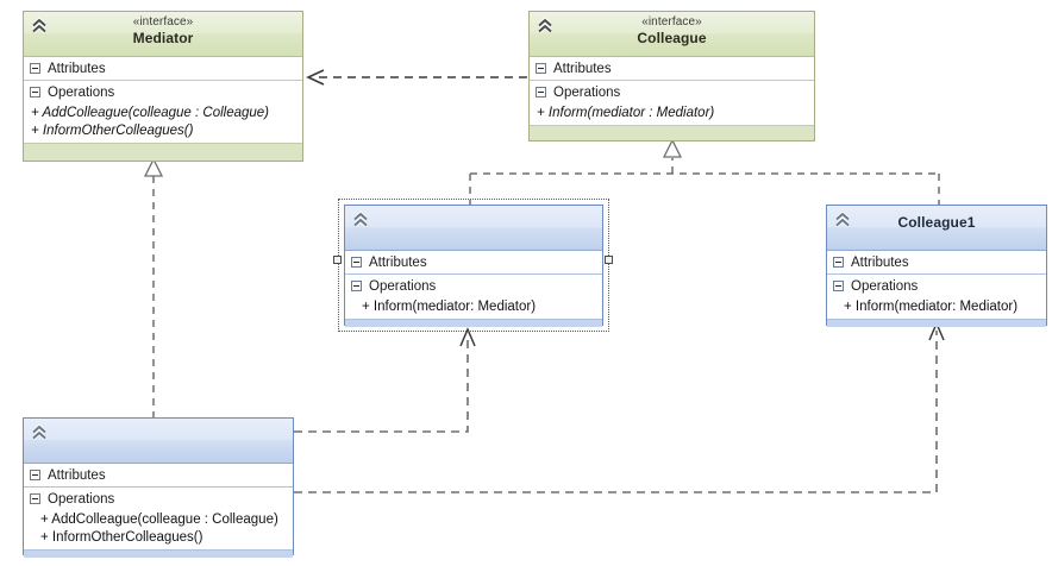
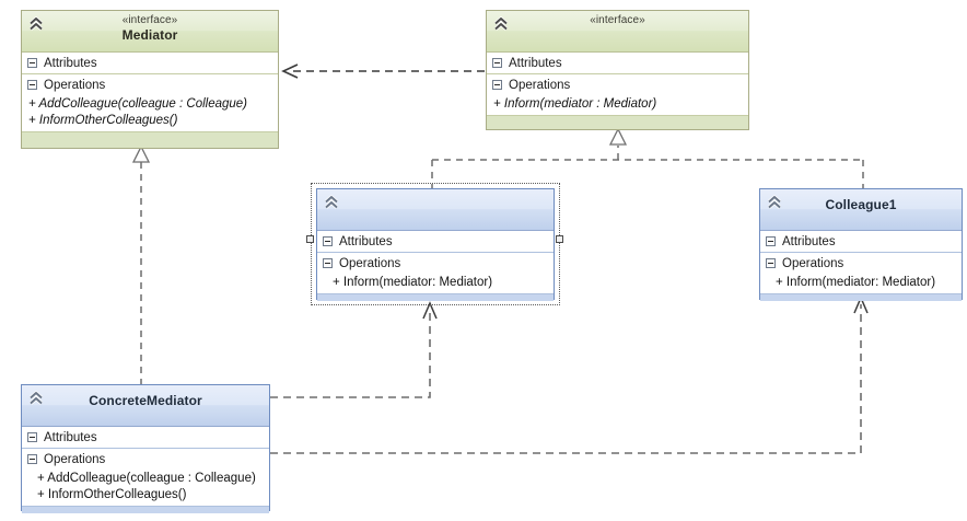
  «interface»
  Mediator
  Attributes
  Operations
  + AddColleague(colleague : Colleague)
  + InformOtherColleagues()
  «interface»
- Colleague
  Attributes
  Operations
  + Inform(mediator : Mediator)
  Attributes
  Operations
  + Inform(mediator: Mediator)
  Colleague1
  Attributes
  Operations
  + Inform(mediator: Mediator)
+ ConcreteMediator
  Attributes
  Operations
  + AddColleague(colleague : Colleague)
  + InformOtherColleagues()
